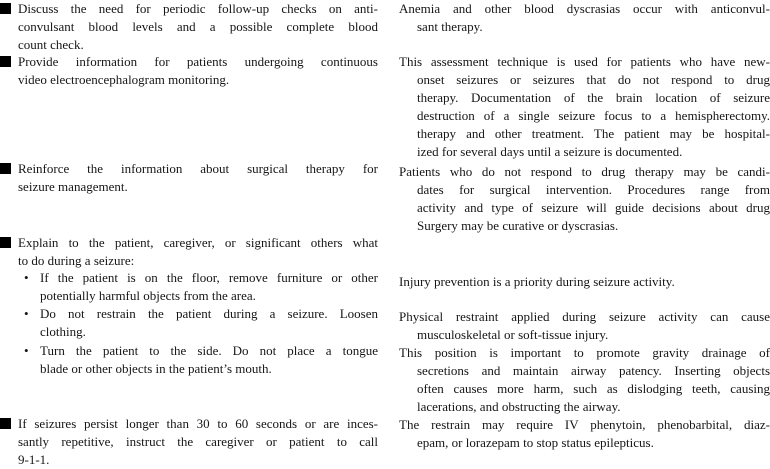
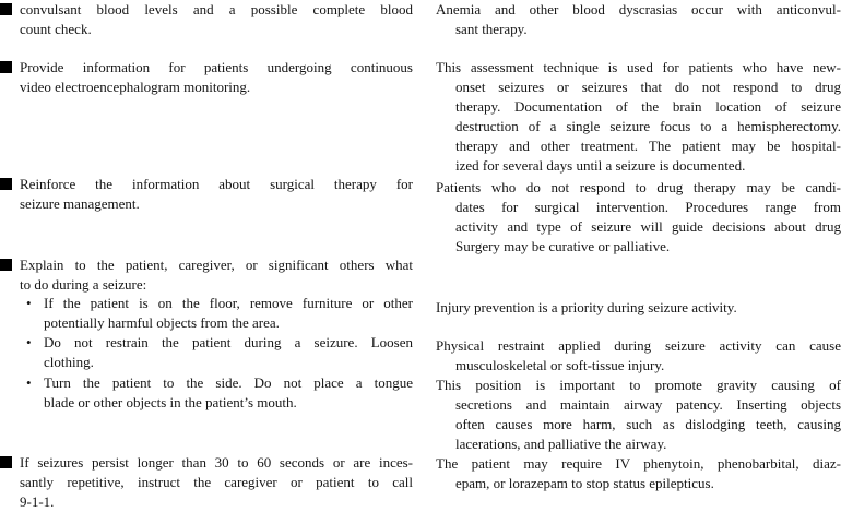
- Discuss the need for periodic follow-up checks on anti-
  convulsant blood levels and a possible complete blood
  count check.
  Provide information for patients undergoing continuous
  video electroencephalogram monitoring.
  Reinforce the information about surgical therapy for
  seizure management.
  Explain to the patient, caregiver, or significant others what
  to do during a seizure:
  •
  If the patient is on the floor, remove furniture or other
  potentially harmful objects from the area.
  •
  Do not restrain the patient during a seizure. Loosen
  clothing.
  •
  Turn the patient to the side. Do not place a tongue
  blade or other objects in the patient’s mouth.
  If seizures persist longer than 30 to 60 seconds or are inces-
  santly repetitive, instruct the caregiver or patient to call
  9-1-1.
  Anemia and other blood dyscrasias occur with anticonvul-
  sant therapy.
  This assessment technique is used for patients who have new-
  onset seizures or seizures that do not respond to drug
  therapy. Documentation of the brain location of seizure
  destruction of a single seizure focus to a hemispherectomy.
  therapy and other treatment. The patient may be hospital-
  ized for several days until a seizure is documented.
  Patients who do not respond to drug therapy may be candi-
  dates for surgical intervention. Procedures range from
  activity and type of seizure will guide decisions about drug
- Surgery may be curative or dyscrasias.
+ Surgery may be curative or palliative.
  Injury prevention is a priority during seizure activity.
  Physical restraint applied during seizure activity can cause
  musculoskeletal or soft-tissue injury.
- This position is important to promote gravity drainage of
+ This position is important to promote gravity causing of
  secretions and maintain airway patency. Inserting objects
  often causes more harm, such as dislodging teeth, causing
- lacerations, and obstructing the airway.
+ lacerations, and palliative the airway.
- The restrain may require IV phenytoin, phenobarbital, diaz-
+ The patient may require IV phenytoin, phenobarbital, diaz-
  epam, or lorazepam to stop status epilepticus.
